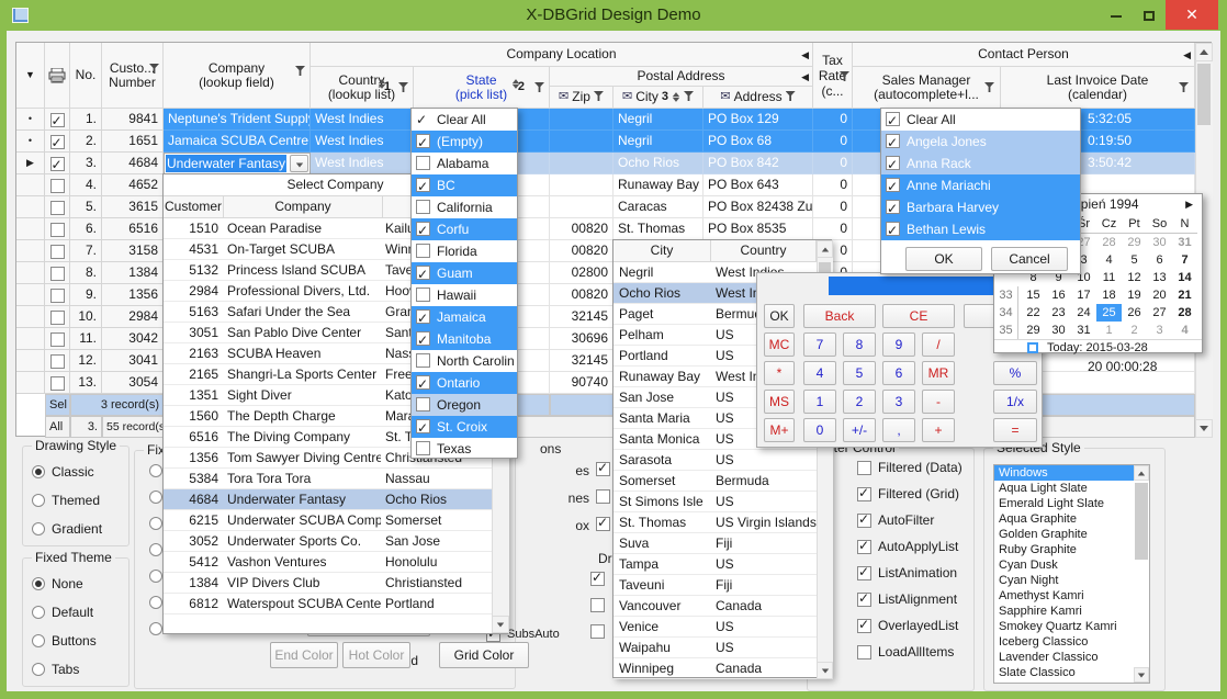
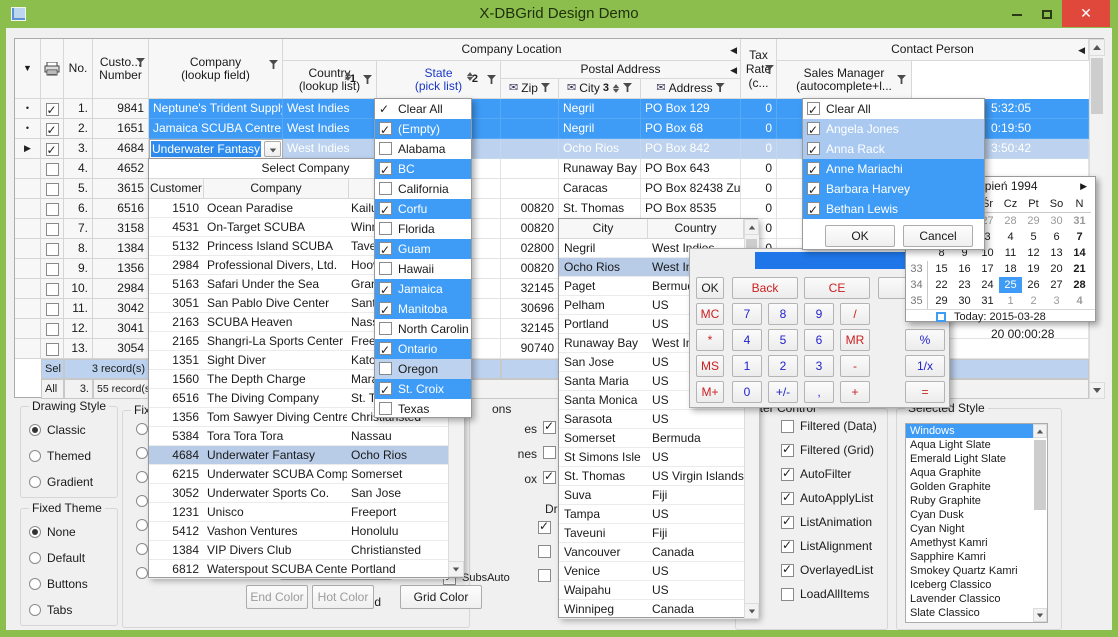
  X-DBGrid Design Demo
  ✕
  ▼
  No.
  Custo..
  Number
  Company
  (lookup field)
  Company Location
  ◀
  Country
  (lookup list)
  1
  State
  (pick list)
  2
  Postal Address
  ◀
  ✉
  Zip
  ✉
  City
  3
  ✉
  Address
  Tax
  Rate
  (c...
  Contact Person
  ◀
  Sales Manager
  (autocomplete+l...
- Last Invoice Date
- (calendar)
  •
  1.
  9841
  Neptune's Trident Suppl
  West Indies
  Negril
  PO Box 129
  0
  5:32:05
  •
  2.
  1651
  Jamaica SCUBA Centre
  West Indies
  Negril
  PO Box 68
  0
  0:19:50
  ▶
  3.
  4684
  West Indies
  Ocho Rios
  PO Box 842
  0
  3:50:42
  4.
  4652
  Runaway Bay
  PO Box 643
  0
  5.
  3615
  Caracas
  PO Box 82438 Zu
  0
  6.
  6516
  00820
  St. Thomas
  PO Box 8535
  0
  7.
  3158
  00820
  0
  8.
  1384
  02800
  9.
  1356
  00820
  10.
  2984
  32145
  11.
  3042
  30696
  12.
  3041
  32145
  20 00:00:28
  13.
  3054
  90740
  Sel
  3 record(s)
  All
  3.
  55 record(
  Underwater Fantasy
  Drawing Style
  Classic
  Themed
  Gradient
  Fixed Theme
  None
  Default
  Buttons
  Tabs
  Fix
  SubsAuto
  End Color
  Hot Color
  Grid Color
  ons
  es
  nes
  ox
  ter Control
  Filtered (Data)
  Filtered (Grid)
  AutoFilter
  AutoApplyList
  ListAnimation
  ListAlignment
  OverlayedList
  LoadAllItems
  Selected Style
  Windows
  Aqua Light Slate
  Emerald Light Slate
  Aqua Graphite
  Golden Graphite
  Ruby Graphite
  Cyan Dusk
  Cyan Night
  Amethyst Kamri
  Sapphire Kamri
  Smokey Quartz Kamri
  Iceberg Classico
  Lavender Classico
  Slate Classico
  City
  Country
  Negril
  Ocho Rios
  Paget
  Bermu
  Pelham
  US
  Portland
  US
  Runaway Bay
  San Jose
  US
  Santa Maria
  US
  Santa Monica
  US
  Sarasota
  US
  Somerset
  Bermuda
  St Simons Isle
  US
  St. Thomas
  US Virgin Islands
  Suva
  Fiji
  Tampa
  US
  Taveuni
  Fiji
  Vancouver
  Canada
  Venice
  US
  Waipahu
  US
  Winnipeg
  Canada
  OK
  Back
  CE
  MC
  7
  8
  9
  /
  *
  4
  5
  6
  MR
  %
  MS
  1
  2
  3
  -
  1/x
  M+
  0
  +/-
  ,
  +
  =
  ▶
  Śr
  Cz
  Pt
  So
  N
  28
  29
  30
  31
  3
  4
  5
  6
  7
  8
  9
  10
  11
  12
  13
  14
  33
  15
  16
  17
  18
  19
  20
  21
  34
  22
  23
  24
  25
  26
  27
  28
  35
  29
  30
  31
  1
  2
  3
  4
  Today: 2015-03-28
  Select Company
  Customer
  Company
  1510
  Ocean Paradise
  4531
  On-Target SCUBA
  Win
  5132
  Princess Island SCUBA
  Tav
  2984
  Professional Divers, Ltd.
  Hoo
  5163
  Safari Under the Sea
  3051
  San Pablo Dive Center
  2163
  SCUBA Heaven
  2165
  Shangri-La Sports Center
  Free
  1351
  Sight Diver
  Kato
  1560
  The Depth Charge
  Mar
  6516
  The Diving Company
  St. T
  1356
  Tom Sawyer Diving Centre
  5384
  Tora Tora Tora
  Nassau
  4684
  Underwater Fantasy
  Ocho Rios
  6215
  Underwater SCUBA Comp
  Somerset
  3052
  Underwater Sports Co.
  San Jose
+ 1231
+ Unisco
+ Freeport
  5412
  Vashon Ventures
  Honolulu
  1384
  VIP Divers Club
  Christiansted
  6812
  Waterspout SCUBA Cente
  Portland
  Clear All
  (Empty)
  Alabama
  BC
  California
  Corfu
  Florida
  Guam
  Hawaii
  Jamaica
  Manitoba
  North Carolin
  Ontario
  Oregon
  St. Croix
  Texas
  Clear All
  Angela Jones
  Anna Rack
  Anne Mariachi
  Barbara Harvey
  Bethan Lewis
  OK
  Cancel
